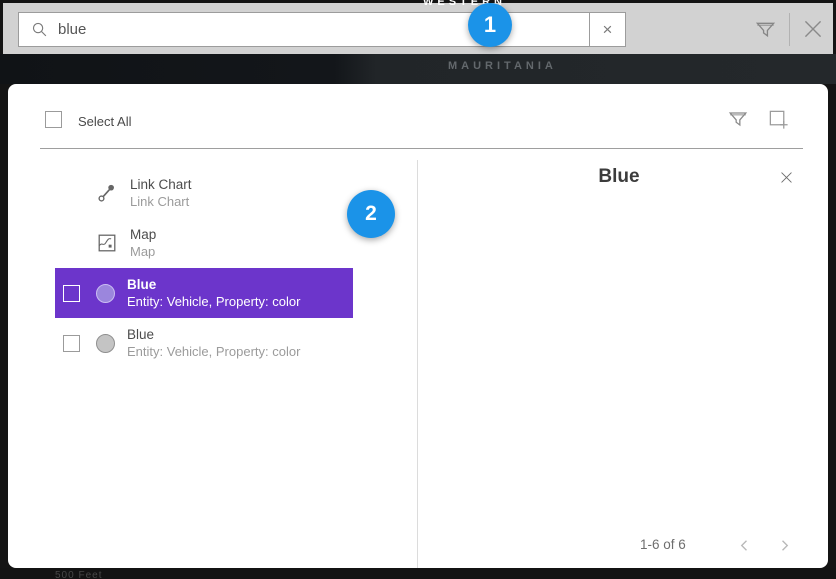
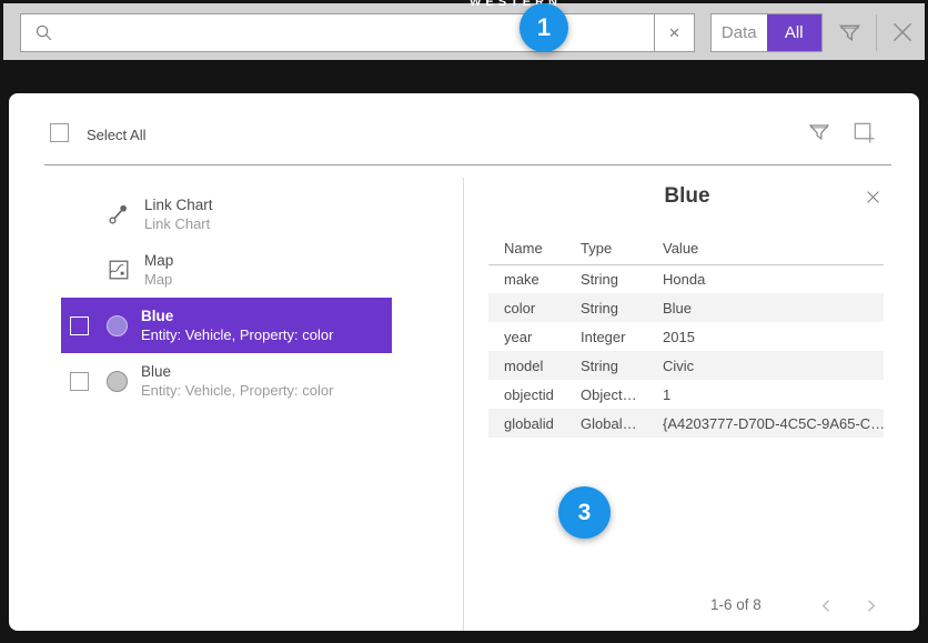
  WESTERN
- blue
  ×
+ Data
+ All
  1
- MAURITANIA
  Select All
  Link Chart
  Link Chart
  Map
  Map
  Blue
  Entity: Vehicle, Property: color
  Blue
  Entity: Vehicle, Property: color
- 2
  Blue
+ Name	Type	Value
+ make	String	Honda
+ color	String	Blue
+ year	Integer	2015
+ model	String	Civic
+ objectid	Object…	1
+ globalid	Global…	{A4203777-D70D-4C5C-9A65-C…
+ 3
- 1-6 of 6
+ 1-6 of 8
- 500 Feet
